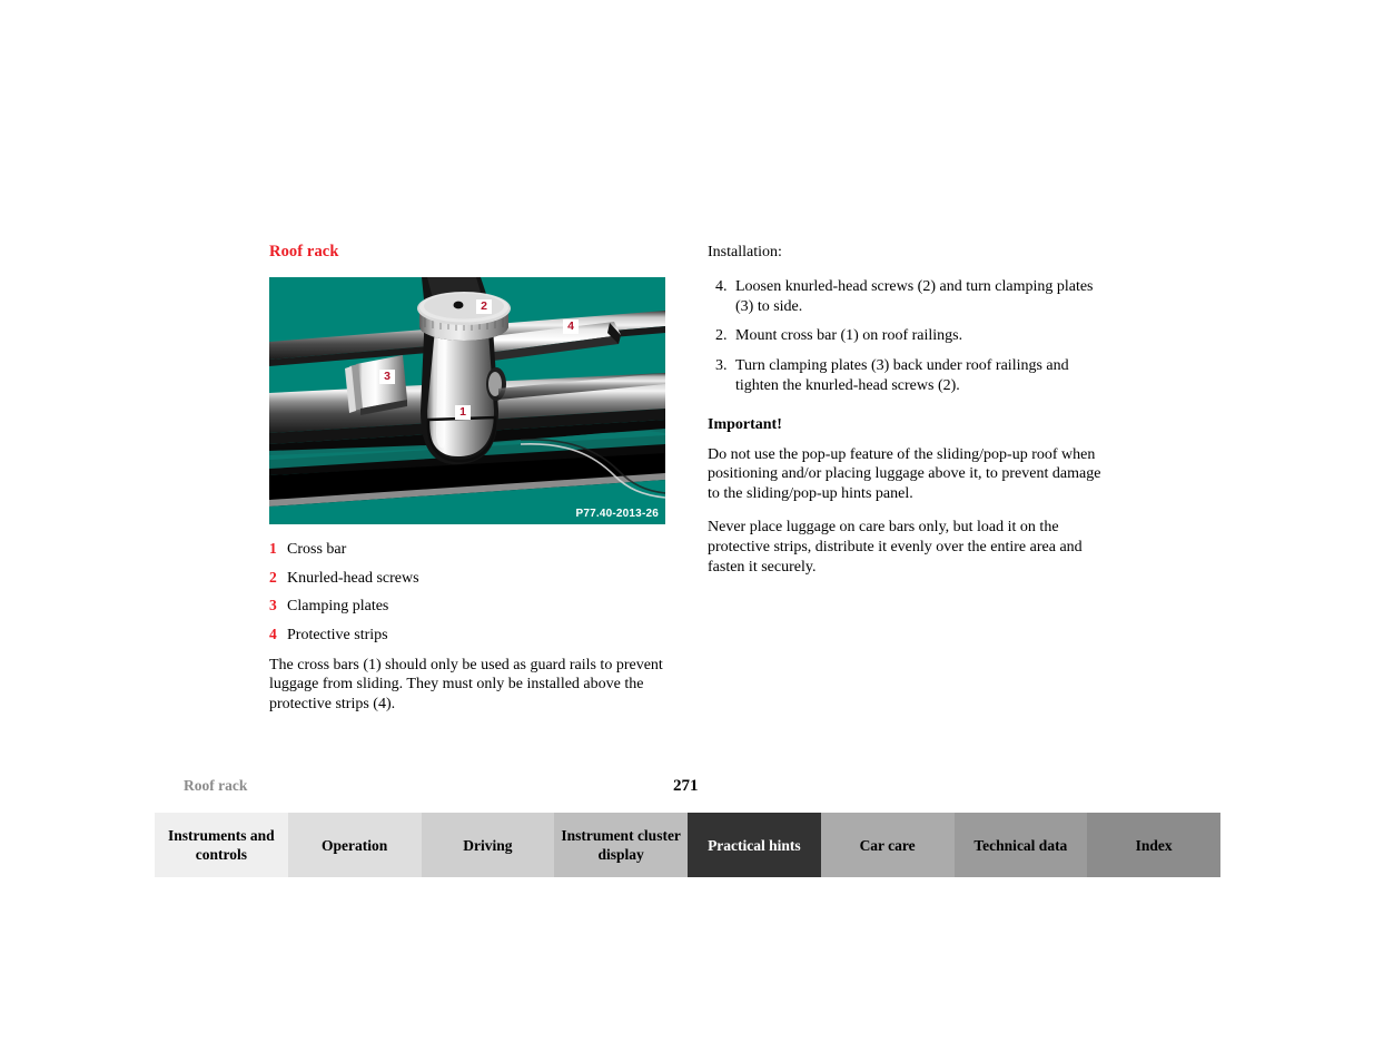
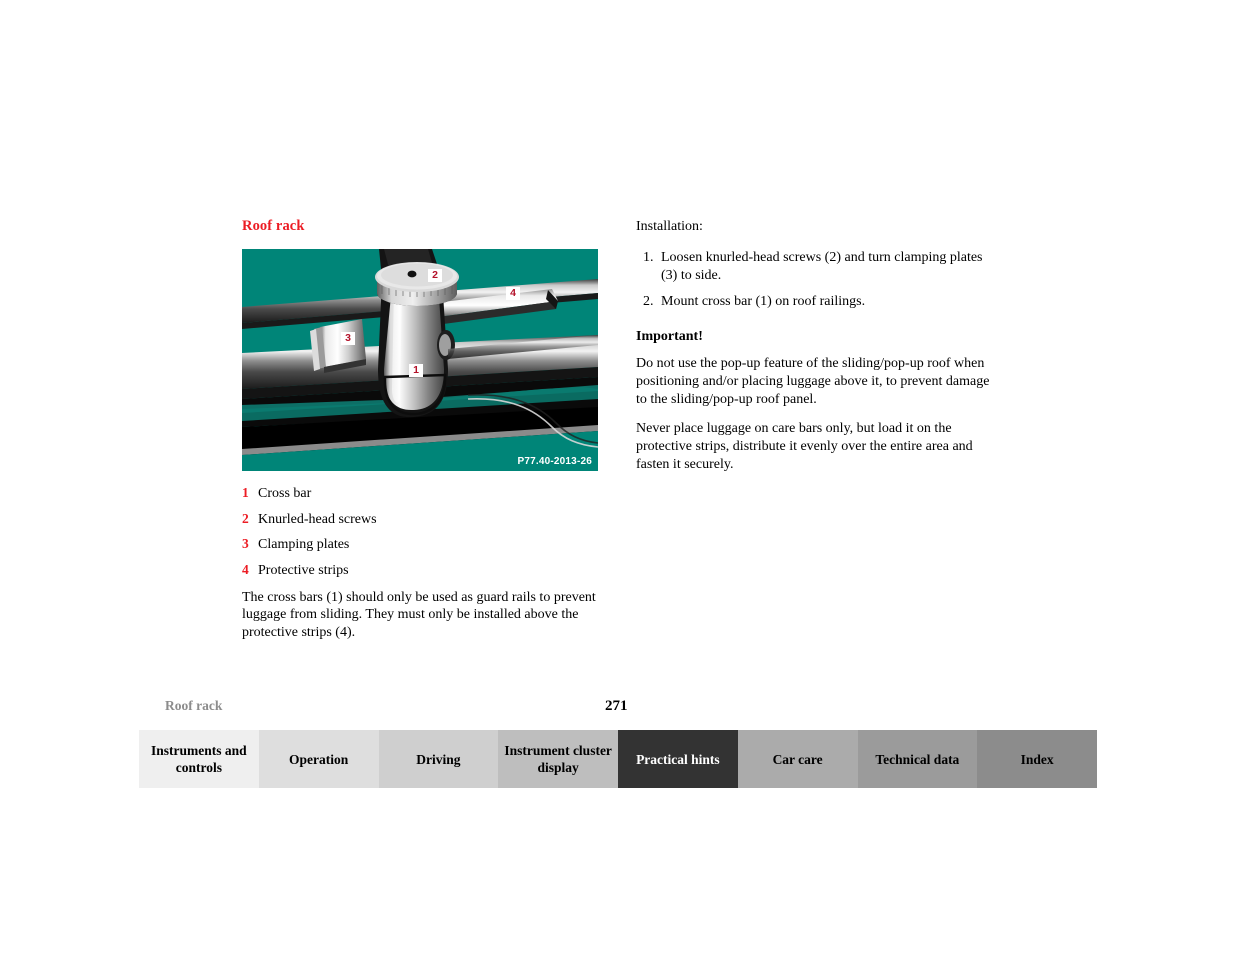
  Roof rack
  2
  4
  3
  1
  P77.40-2013-26
  1
  Cross bar
  2
  Knurled-head screws
  3
  Clamping plates
  4
  Protective strips
  The cross bars (1) should only be used as guard rails to prevent luggage from sliding. They must only be installed above the protective strips (4).
  Installation:
- 4.
+ 1.
  Loosen knurled-head screws (2) and turn clamping plates (3) to side.
  2.
  Mount cross bar (1) on roof railings.
- 3.
- Turn clamping plates (3) back under roof railings and tighten the knurled-head screws (2).
  Important!
- Do not use the pop-up feature of the sliding/pop-up roof when positioning and/or placing luggage above it, to prevent damage to the sliding/pop-up hints panel.
+ Do not use the pop-up feature of the sliding/pop-up roof when positioning and/or placing luggage above it, to prevent damage to the sliding/pop-up roof panel.
  Never place luggage on care bars only, but load it on the protective strips, distribute it evenly over the entire area and fasten it securely.
  Roof rack
  271
  Instruments and controls
  Operation
  Driving
  Instrument cluster display
  Practical hints
  Car care
  Technical data
  Index
